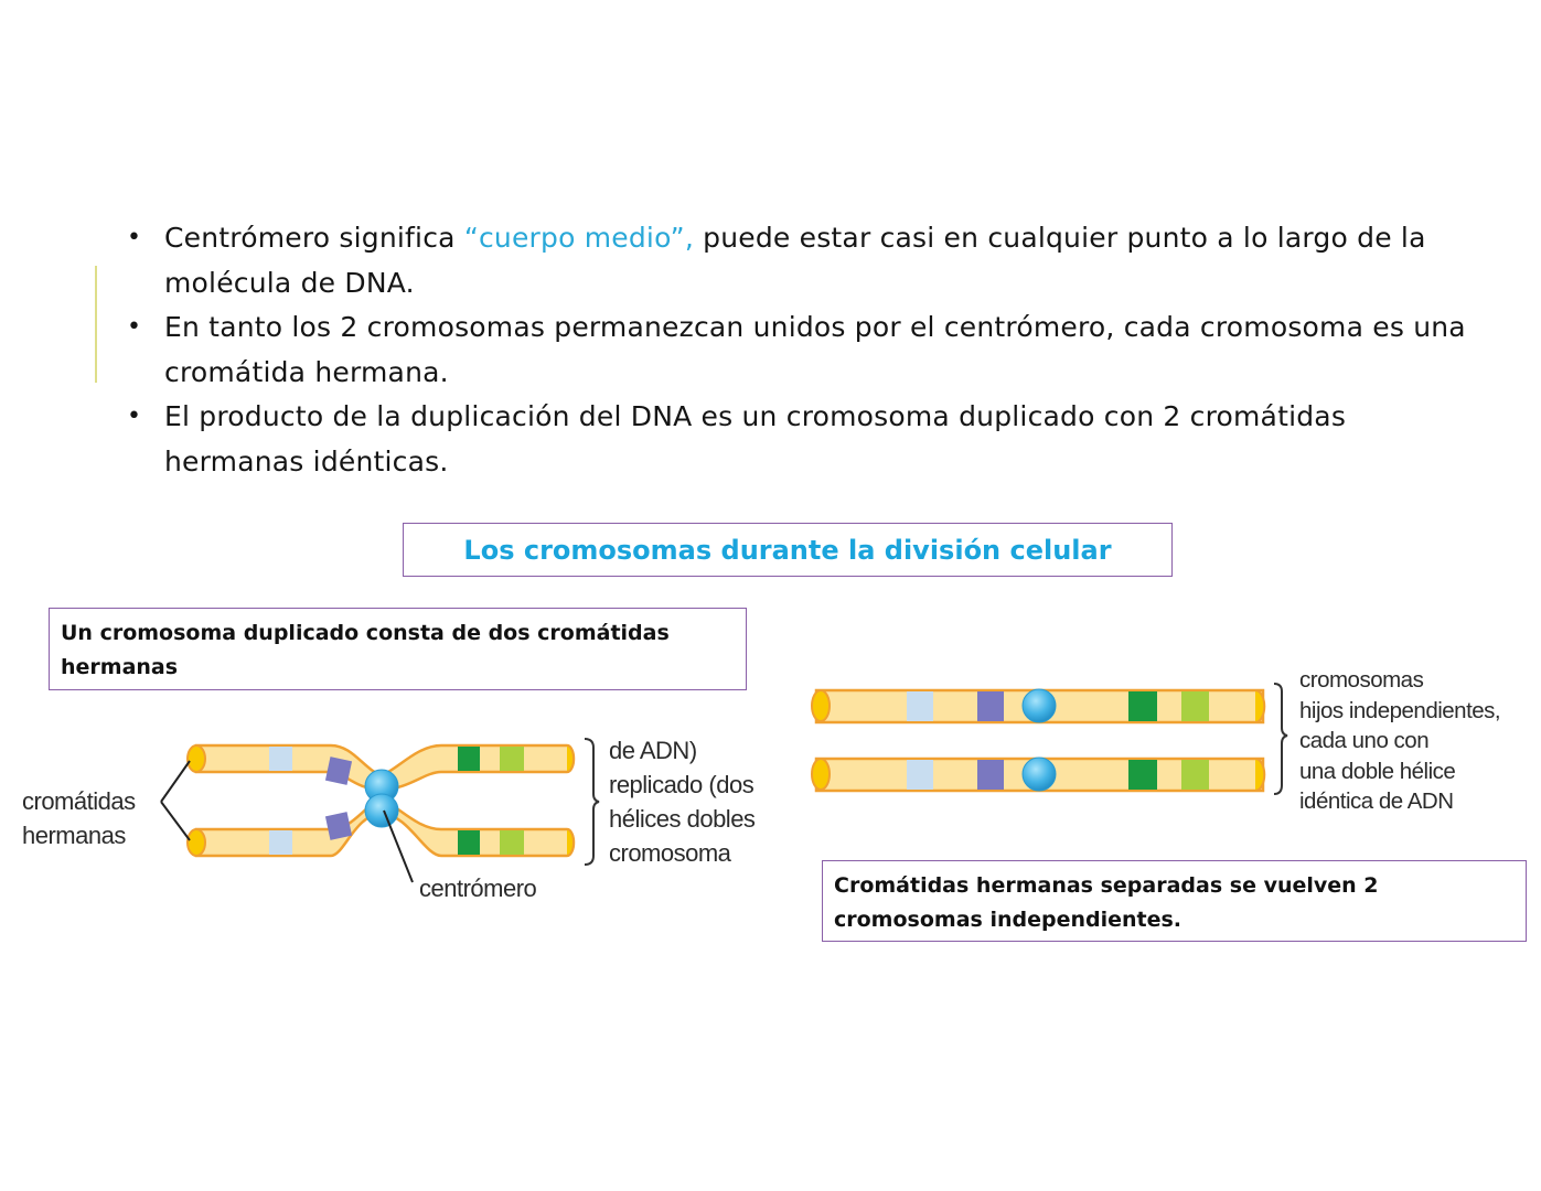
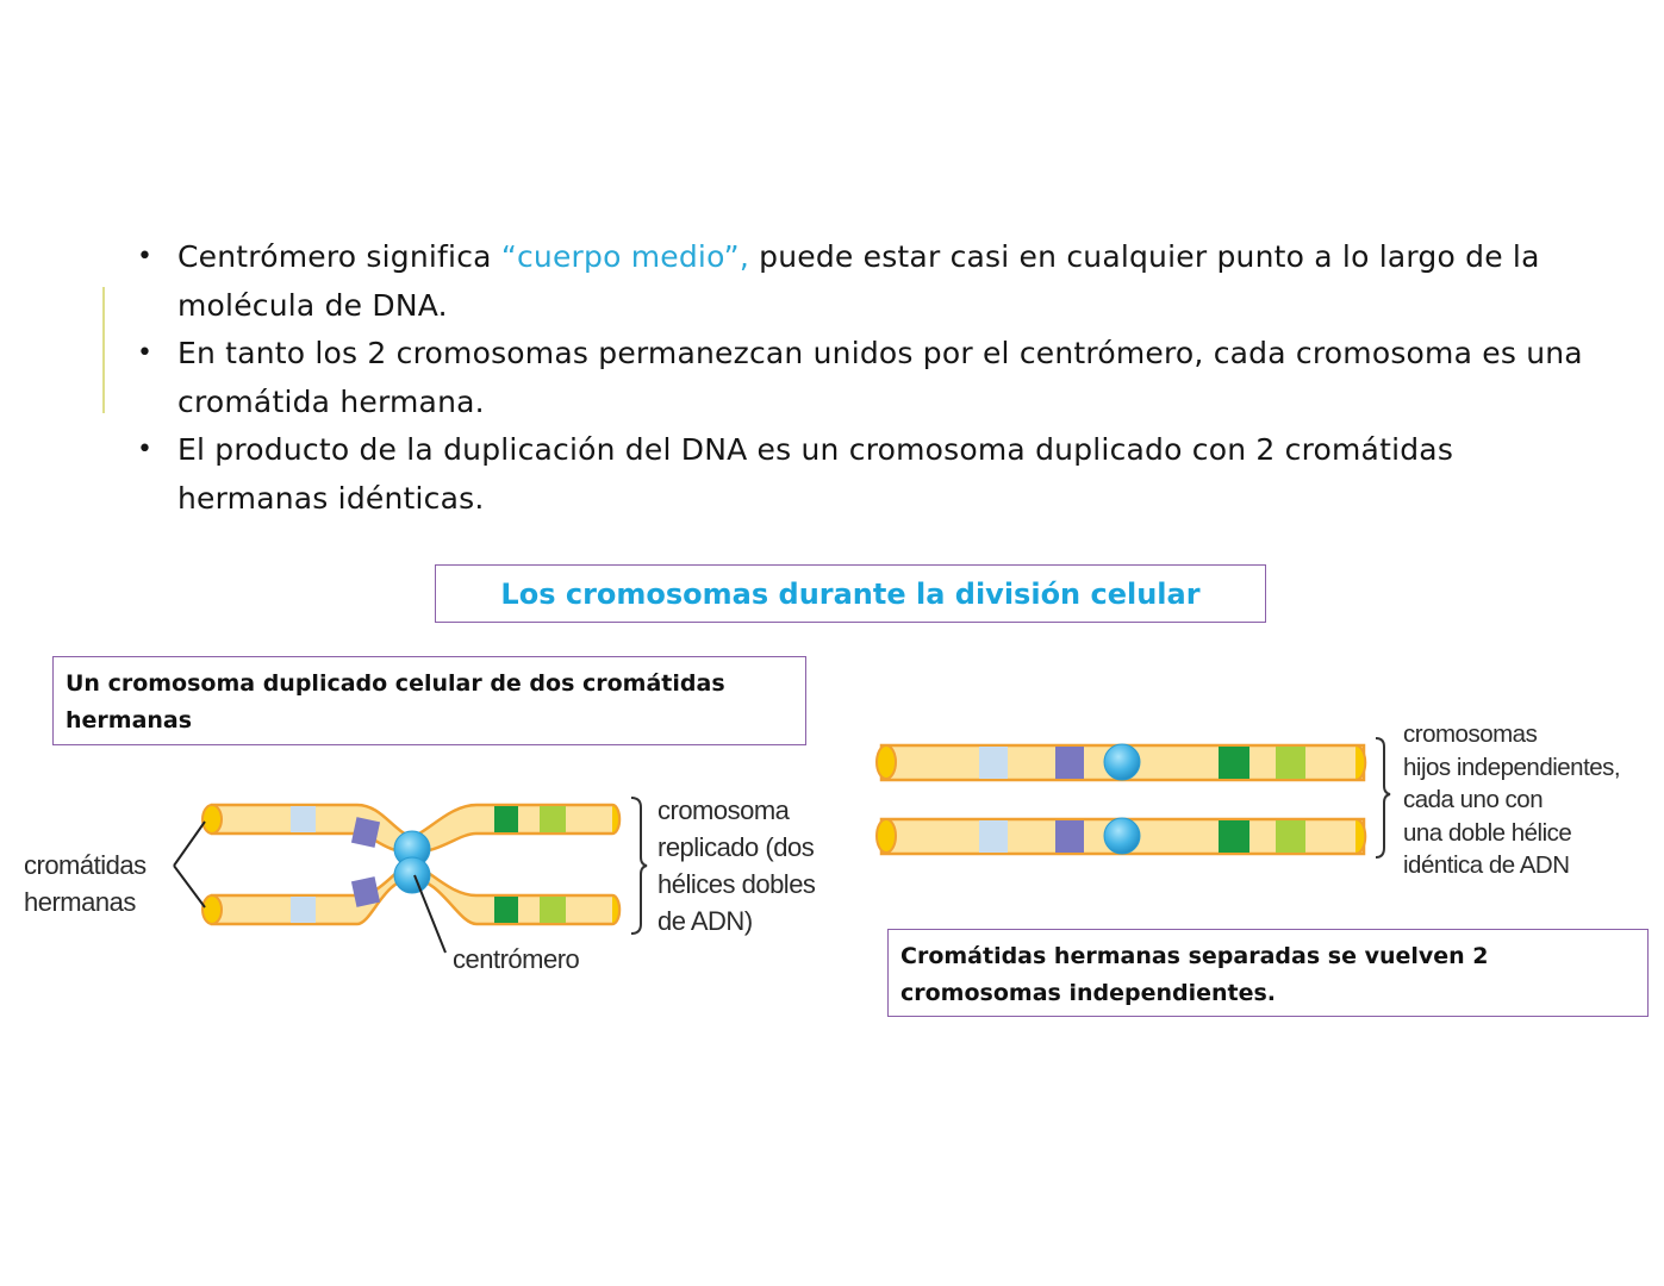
  •
  Centrómero significa “cuerpo medio”, puede estar casi en cualquier punto a lo largo de la molécula de DNA.
  •
  En tanto los 2 cromosomas permanezcan unidos por el centrómero, cada cromosoma es una cromátida hermana.
  •
  El producto de la duplicación del DNA es un cromosoma duplicado con 2 cromátidas hermanas idénticas.
  Los cromosomas durante la división celular
- Un cromosoma duplicado consta de dos cromátidas hermanas
+ Un cromosoma duplicado celular de dos cromátidas hermanas
  Cromátidas hermanas separadas se vuelven 2 cromosomas independientes.
  cromátidas
  hermanas
- de ADN)
+ cromosoma
  replicado (dos
  hélices dobles
- cromosoma
+ de ADN)
  centrómero
  cromosomas
  hijos independientes,
  cada uno con
  una doble hélice
  idéntica de ADN
